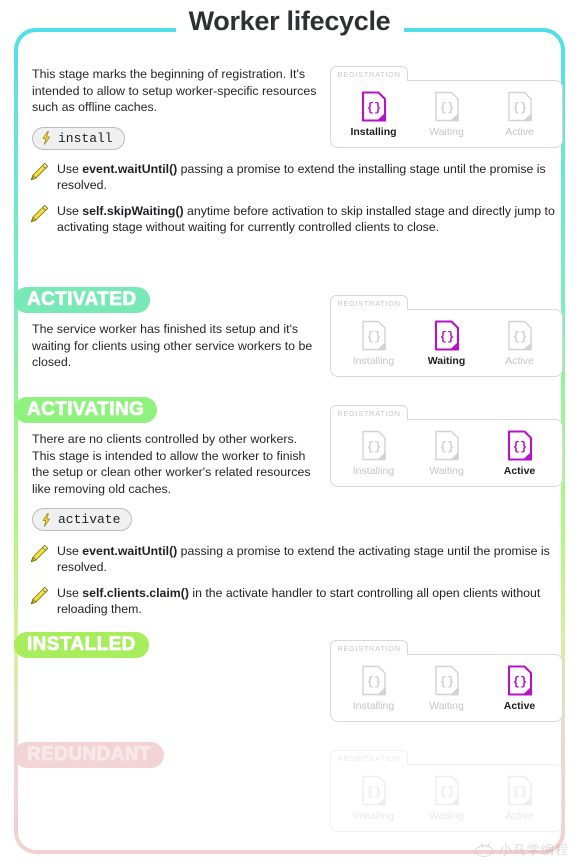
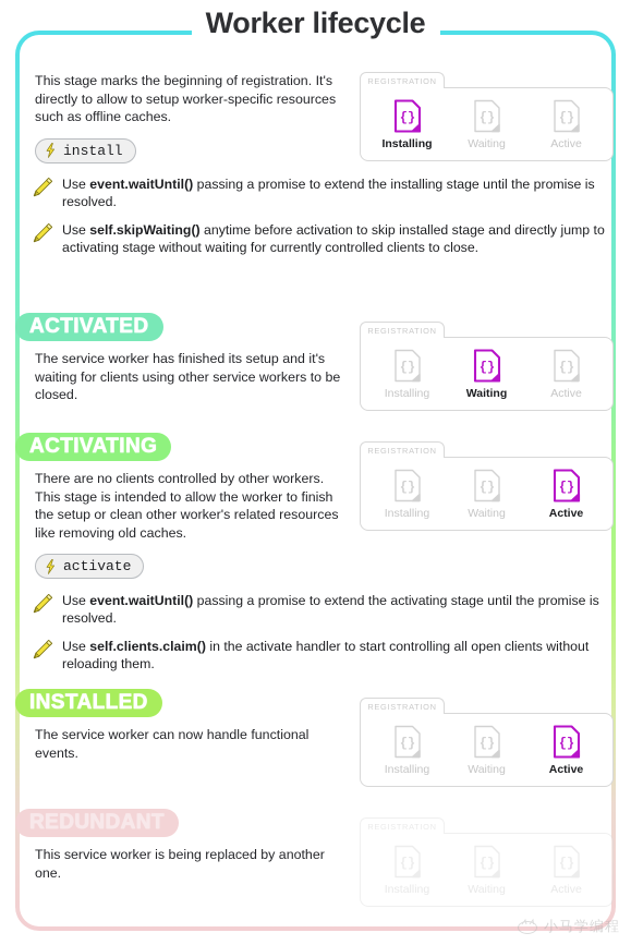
  Worker lifecycle
- This stage marks the beginning of registration. It's intended to allow to setup worker-specific resources such as offline caches.
+ This stage marks the beginning of registration. It's directly to allow to setup worker-specific resources such as offline caches.
  install
  Use event.waitUntil() passing a promise to extend the installing stage until the promise is resolved.
  Use self.skipWaiting() anytime before activation to skip installed stage and directly jump to activating stage without waiting for currently controlled clients to close.
  REGISTRATION
  {}
  Installing
  {}
  Waiting
  {}
  Active
  ACTIVATED
  The service worker has finished its setup and it's waiting for clients using other service workers to be closed.
  REGISTRATION
  {}
  Installing
  {}
  Waiting
  {}
  Active
  ACTIVATING
  There are no clients controlled by other workers. This stage is intended to allow the worker to finish the setup or clean other worker's related resources like removing old caches.
  activate
  Use event.waitUntil() passing a promise to extend the activating stage until the promise is resolved.
  Use self.clients.claim() in the activate handler to start controlling all open clients without reloading them.
  REGISTRATION
  {}
  Installing
  {}
  Waiting
  {}
  Active
  INSTALLED
+ The service worker can now handle functional events.
  REGISTRATION
  {}
  Installing
  {}
  Waiting
  {}
  Active
+ This service worker is being replaced by another one.
  小马学编程
